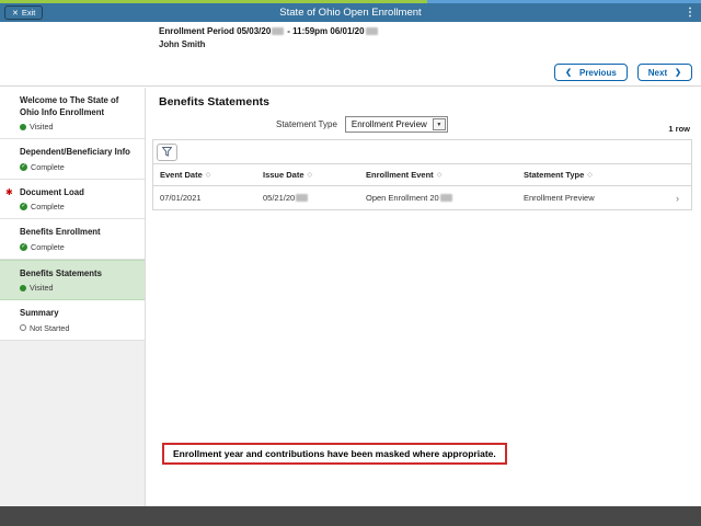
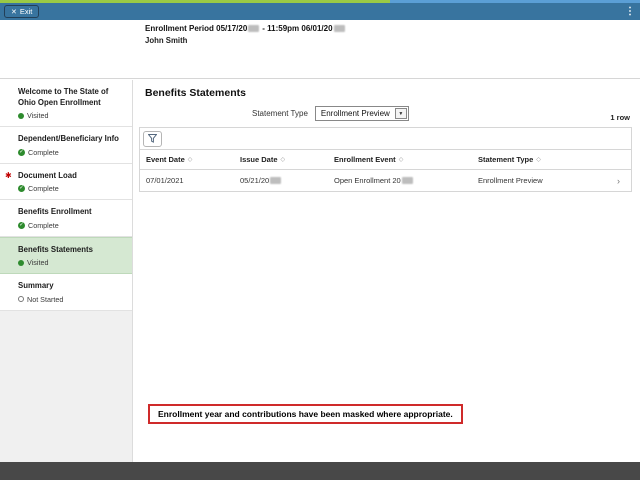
  Exit
- State of Ohio Open Enrollment
  ⋮
- Enrollment Period 05/03/20 - 11:59pm 06/01/20
+ Enrollment Period 05/17/20 - 11:59pm 06/01/20
  John Smith
- Previous
- Next
- Welcome to The State of Ohio Info Enrollment
+ Welcome to The State of Ohio Open Enrollment
  Visited
  Dependent/Beneficiary Info
  Complete
  ✱
  Document Load
  Complete
  Benefits Enrollment
  Complete
  Benefits Statements
  Visited
  Summary
  Not Started
  Benefits Statements
  Statement Type
  Enrollment Preview
  1 row
  Event Date
  Issue Date
  Enrollment Event
  Statement Type
  07/01/2021
  05/21/20
  Open Enrollment 20
  Enrollment Preview
  ›
  Enrollment year and contributions have been masked where appropriate.
